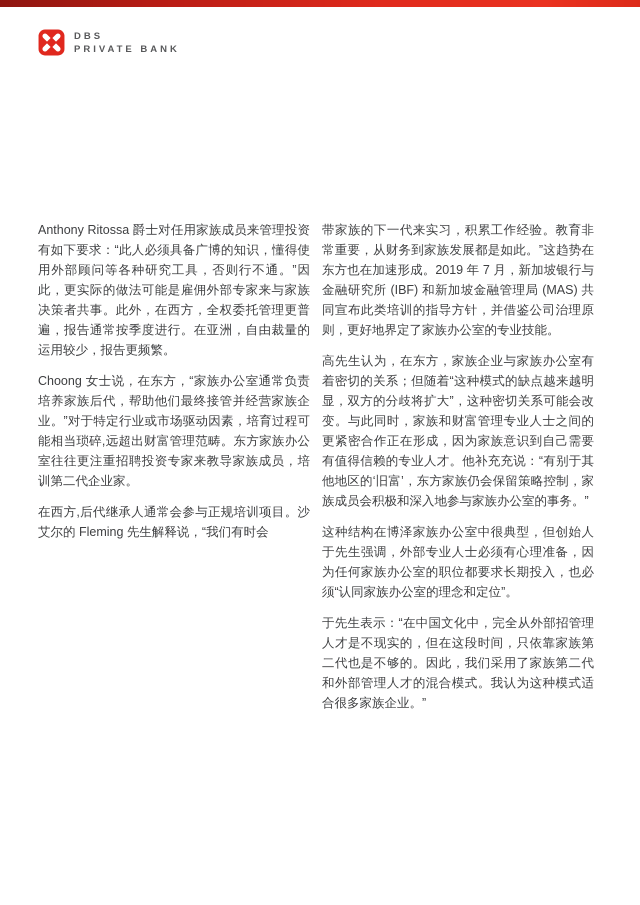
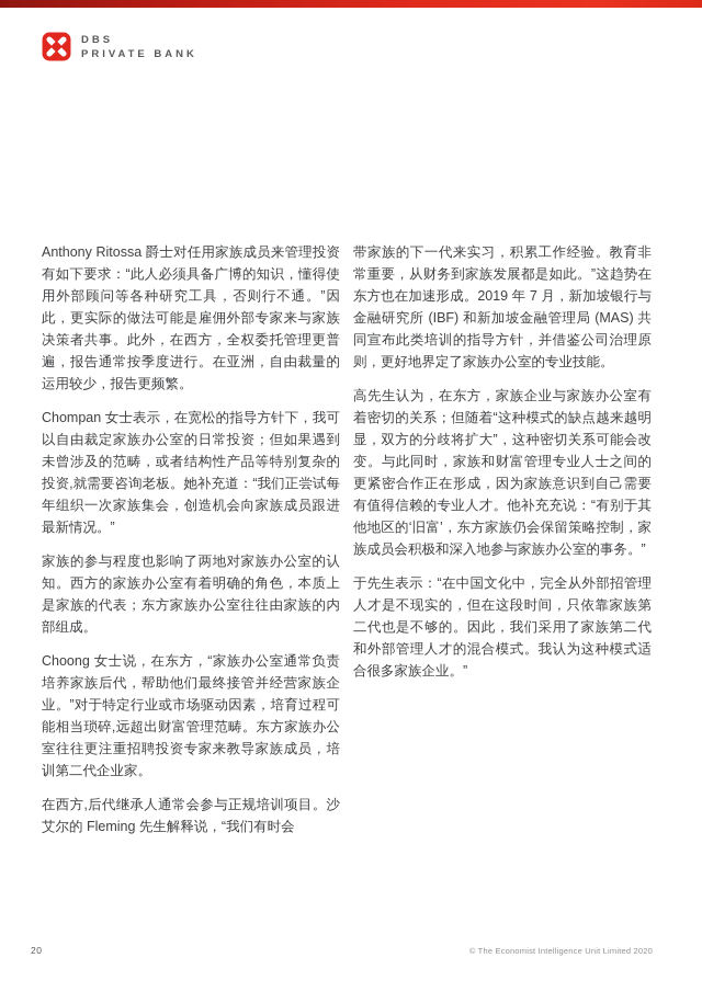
  DBS
  PRIVATE BANK
  Anthony Ritossa 爵士对任用家族成员来管理投资有如下要求：“此人必须具备广博的知识，懂得使用外部顾问等各种研究工具，否则行不通。”因此，更实际的做法可能是雇佣外部专家来与家族决策者共事。此外，在西方，全权委托管理更普遍，报告通常按季度进行。在亚洲，自由裁量的运用较少，报告更频繁。
+ Chompan 女士表示，在宽松的指导方针下，我可以自由裁定家族办公室的日常投资；但如果遇到未曾涉及的范畴，或者结构性产品等特别复杂的投资,就需要咨询老板。她补充道：“我们正尝试每年组织一次家族集会，创造机会向家族成员跟进最新情况。”
+ 家族的参与程度也影响了两地对家族办公室的认知。西方的家族办公室有着明确的角色，本质上是家族的代表；东方家族办公室往往由家族的内部组成。
  Choong 女士说，在东方，“家族办公室通常负责培养家族后代，帮助他们最终接管并经营家族企业。”对于特定行业或市场驱动因素，培育过程可能相当琐碎,远超出财富管理范畴。东方家族办公室往往更注重招聘投资专家来教导家族成员，培训第二代企业家。
  在西方,后代继承人通常会参与正规培训项目。沙艾尔的 Fleming 先生解释说，“我们有时会
  带家族的下一代来实习，积累工作经验。教育非常重要，从财务到家族发展都是如此。”这趋势在东方也在加速形成。2019 年 7 月，新加坡银行与金融研究所 (IBF) 和新加坡金融管理局 (MAS) 共同宣布此类培训的指导方针，并借鉴公司治理原则，更好地界定了家族办公室的专业技能。
  高先生认为，在东方，家族企业与家族办公室有着密切的关系；但随着“这种模式的缺点越来越明显，双方的分歧将扩大”，这种密切关系可能会改变。与此同时，家族和财富管理专业人士之间的更紧密合作正在形成，因为家族意识到自己需要有值得信赖的专业人才。他补充充说：“有别于其他地区的‘旧富’，东方家族仍会保留策略控制，家族成员会积极和深入地参与家族办公室的事务。”
- 这种结构在博泽家族办公室中很典型，但创始人于先生强调，外部专业人士必须有心理准备，因为任何家族办公室的职位都要求长期投入，也必须“认同家族办公室的理念和定位”。
  于先生表示：“在中国文化中，完全从外部招管理人才是不现实的，但在这段时间，只依靠家族第二代也是不够的。因此，我们采用了家族第二代和外部管理人才的混合模式。我认为这种模式适合很多家族企业。”
+ 20
+ © The Economist Intelligence Unit Limited 2020
